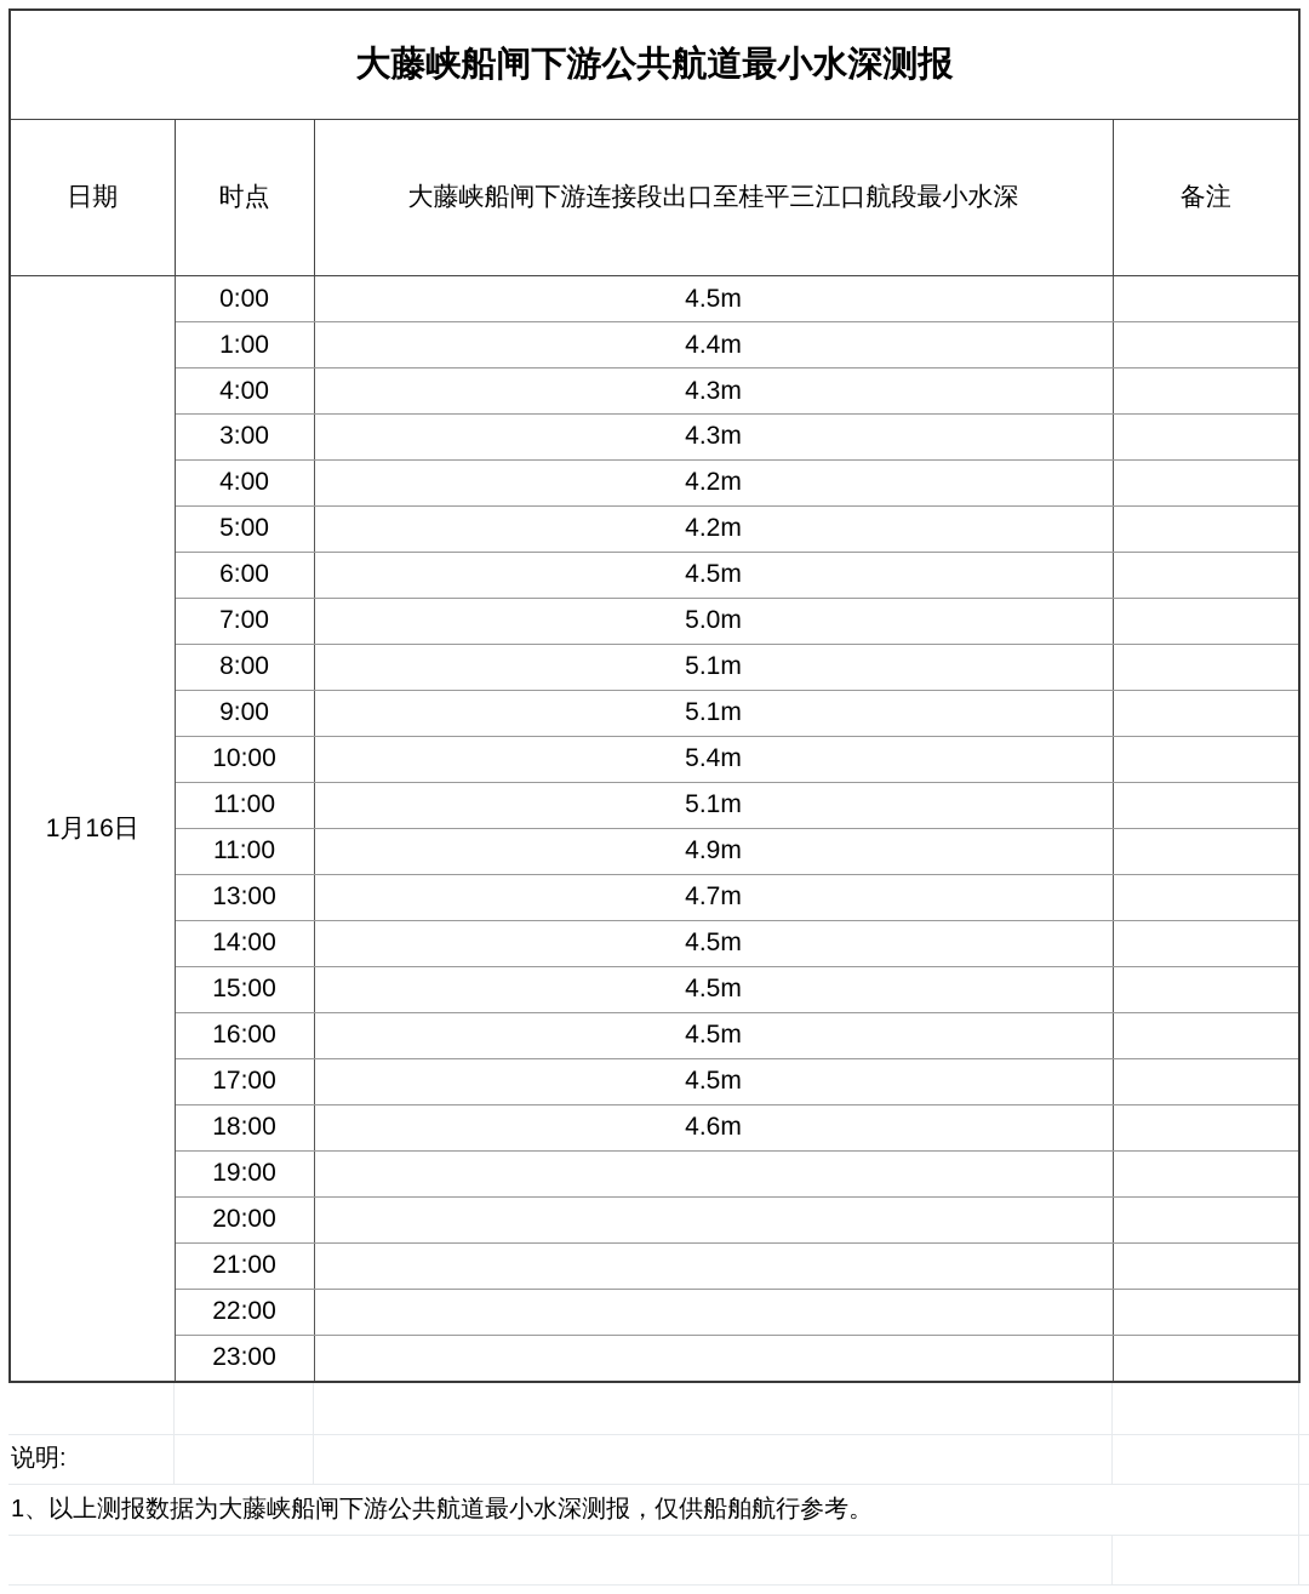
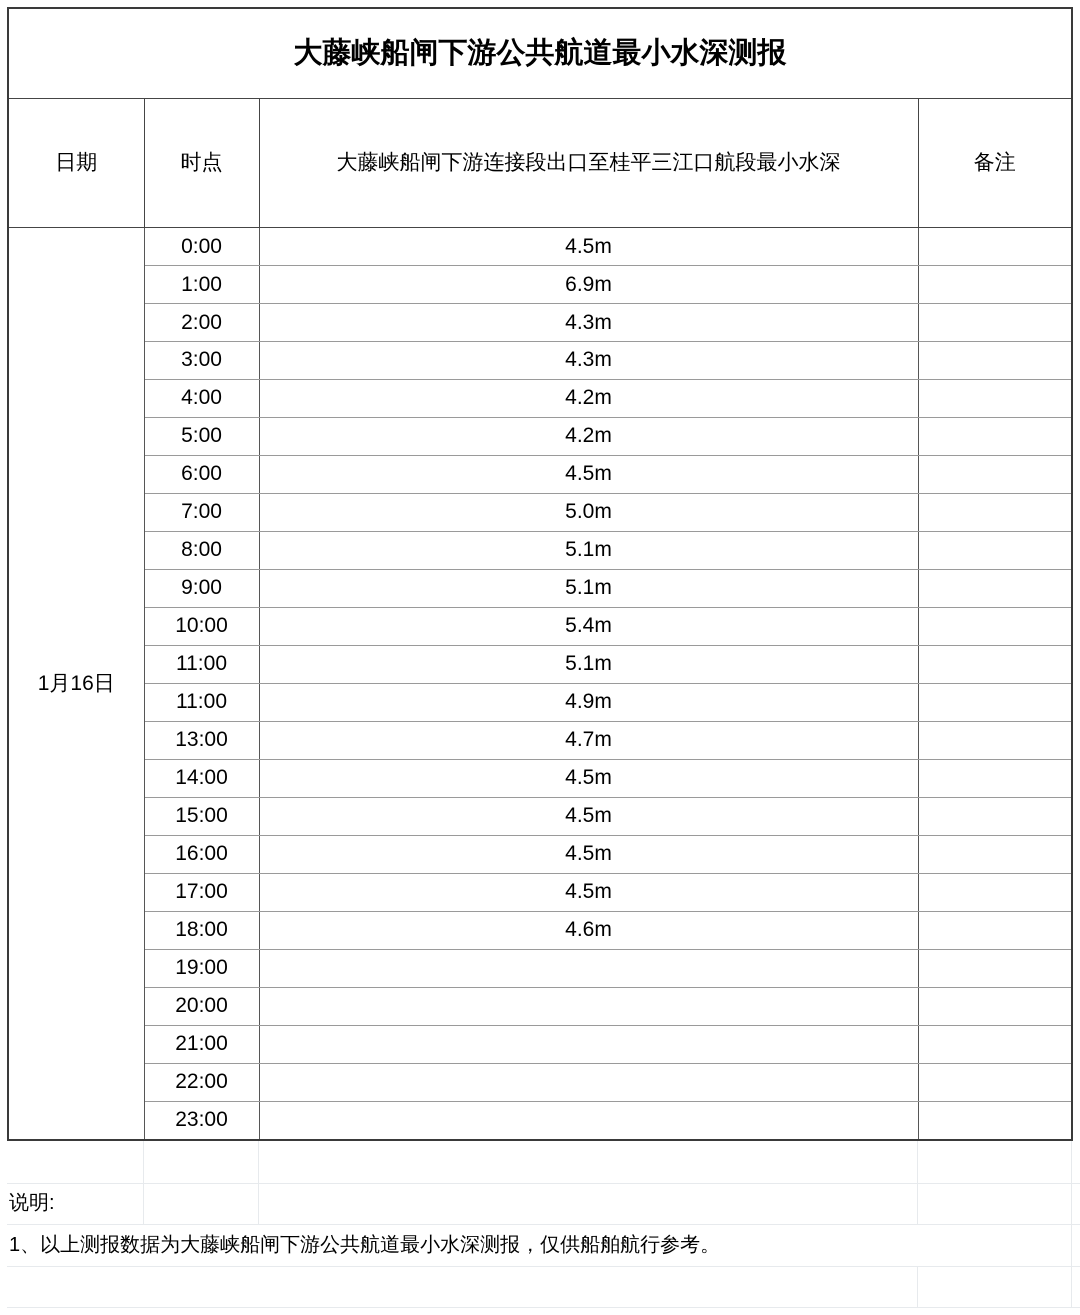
  大藤峡船闸下游公共航道最小水深测报
  日期	时点	大藤峡船闸下游连接段出口至桂平三江口航段最小水深	备注
  1月16日	0:00	4.5m
- 1:00	4.4m
+ 1:00	6.9m
- 4:00	4.3m
+ 2:00	4.3m
  3:00	4.3m
  4:00	4.2m
  5:00	4.2m
  6:00	4.5m
  7:00	5.0m
  8:00	5.1m
  9:00	5.1m
  10:00	5.4m
  11:00	5.1m
  11:00	4.9m
  13:00	4.7m
  14:00	4.5m
  15:00	4.5m
  16:00	4.5m
  17:00	4.5m
  18:00	4.6m
  19:00
  20:00
  21:00
  22:00
  23:00
  说明:
  1、以上测报数据为大藤峡船闸下游公共航道最小水深测报，仅供船舶航行参考。
